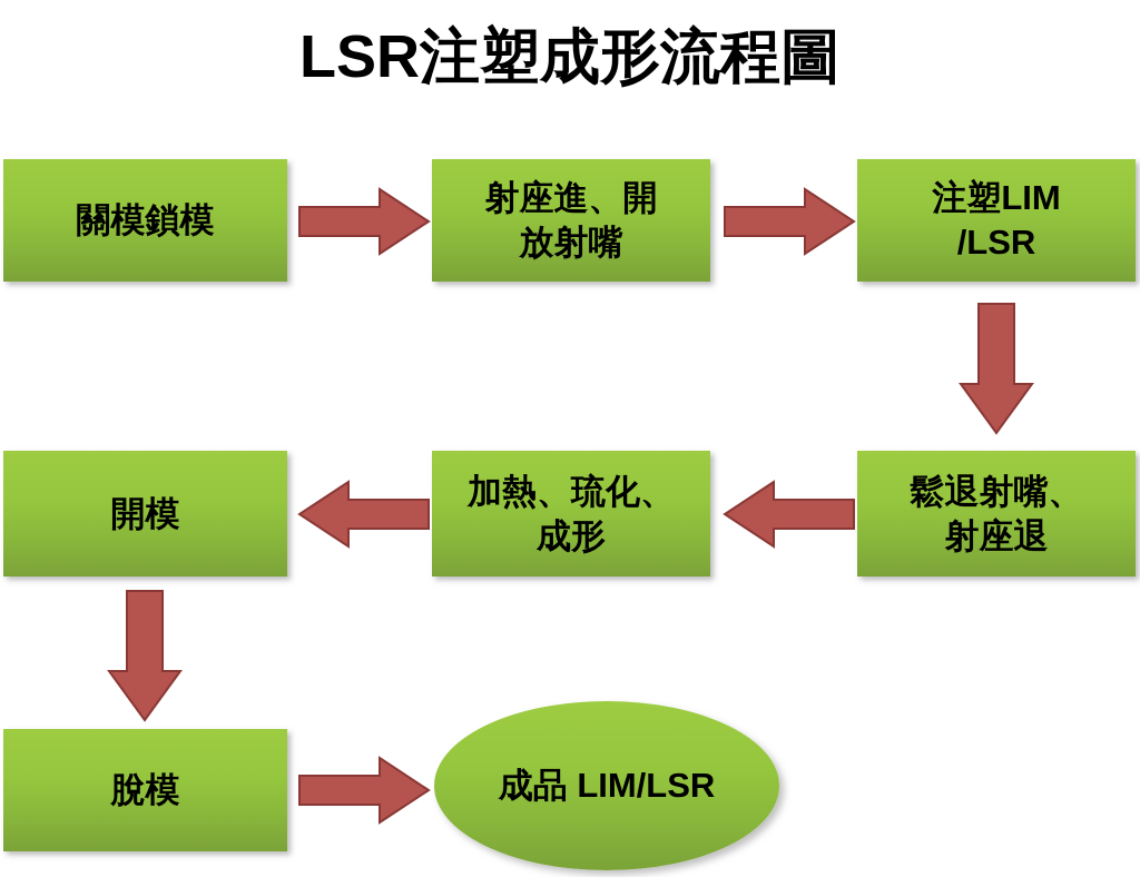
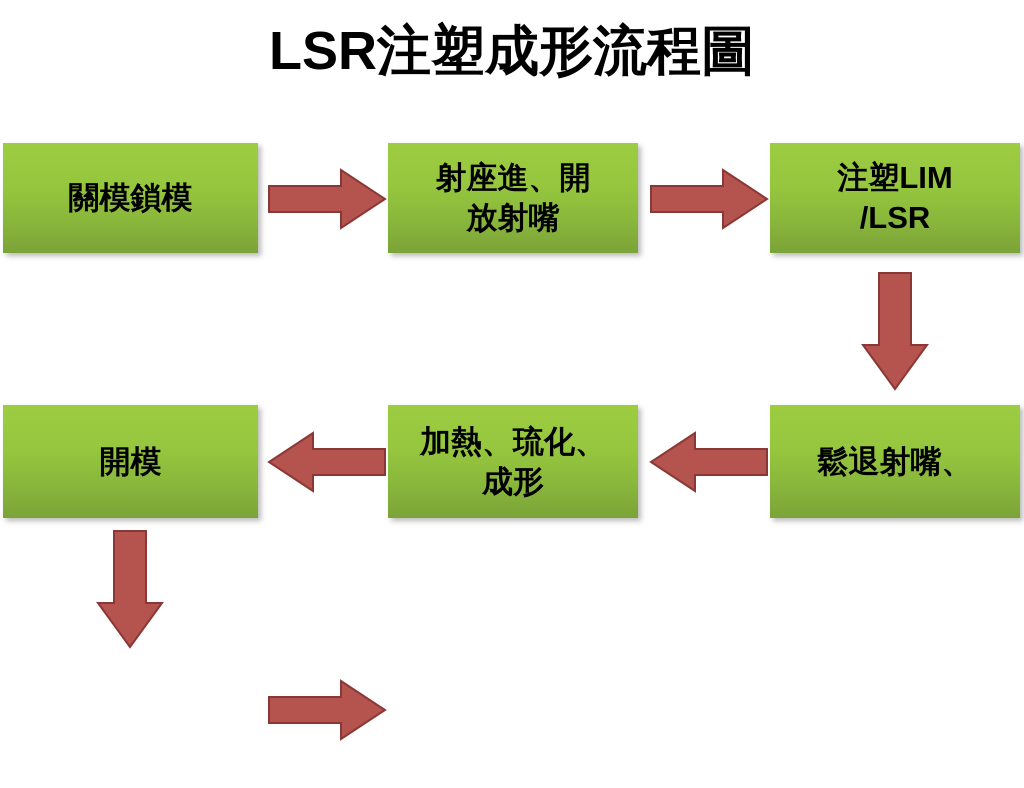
  LSR注塑成形流程圖
  關模鎖模
  射座進、開
  放射嘴
  注塑LIM
  /LSR
  開模
  加熱、琉化、
  成形
  鬆退射嘴、
- 射座退
- 脫模
- 成品 LIM/LSR
